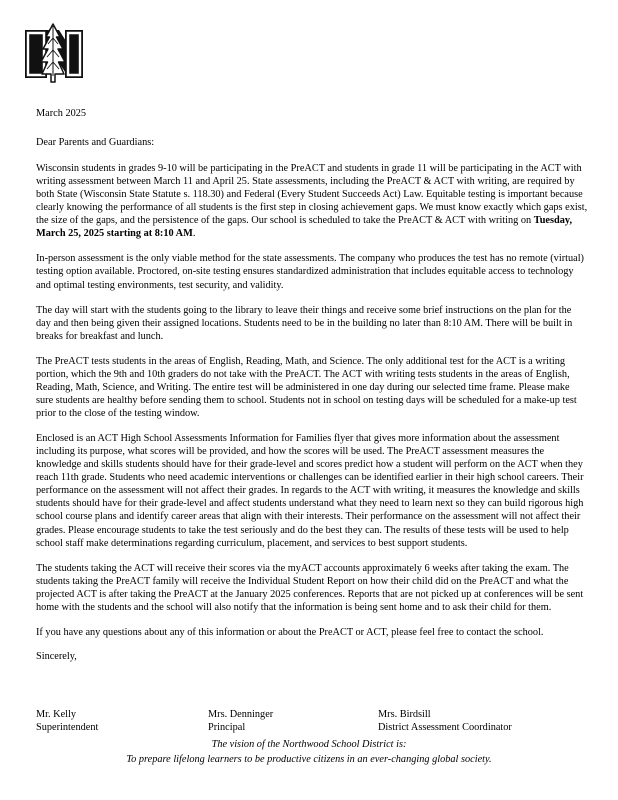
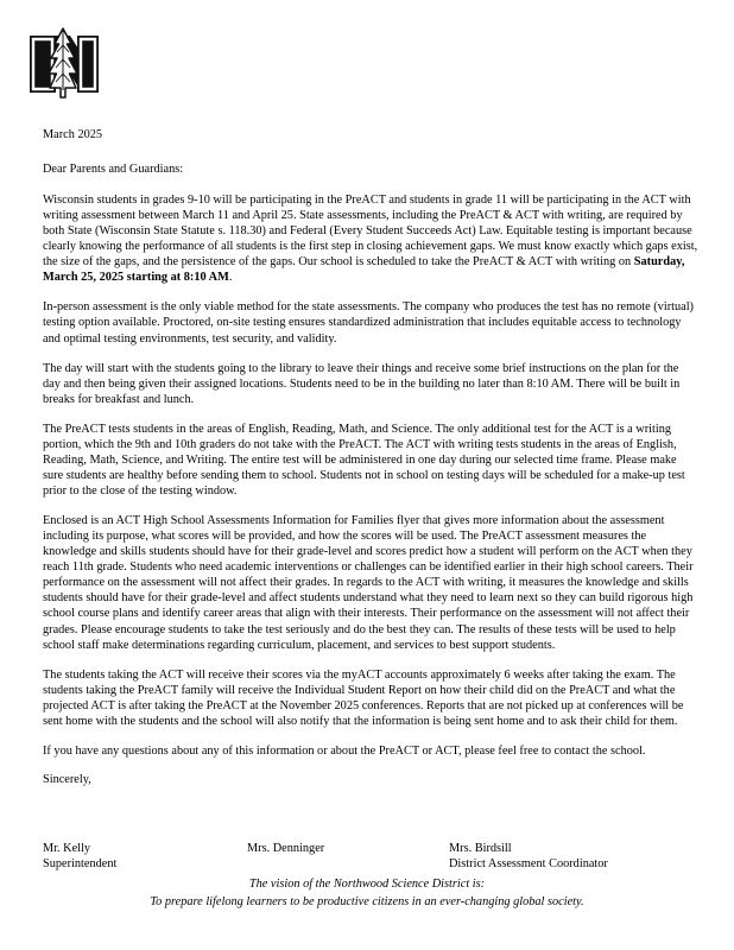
  March 2025
  Dear Parents and Guardians:
- Wisconsin students in grades 9-10 will be participating in the PreACT and students in grade 11 will be participating in the ACT with writing assessment between March 11 and April 25. State assessments, including the PreACT & ACT with writing, are required by both State (Wisconsin State Statute s. 118.30) and Federal (Every Student Succeeds Act) Law. Equitable testing is important because clearly knowing the performance of all students is the first step in closing achievement gaps. We must know exactly which gaps exist, the size of the gaps, and the persistence of the gaps. Our school is scheduled to take the PreACT & ACT with writing on Tuesday, March 25, 2025 starting at 8:10 AM.
+ Wisconsin students in grades 9-10 will be participating in the PreACT and students in grade 11 will be participating in the ACT with writing assessment between March 11 and April 25. State assessments, including the PreACT & ACT with writing, are required by both State (Wisconsin State Statute s. 118.30) and Federal (Every Student Succeeds Act) Law. Equitable testing is important because clearly knowing the performance of all students is the first step in closing achievement gaps. We must know exactly which gaps exist, the size of the gaps, and the persistence of the gaps. Our school is scheduled to take the PreACT & ACT with writing on Saturday, March 25, 2025 starting at 8:10 AM.
  In-person assessment is the only viable method for the state assessments. The company who produces the test has no remote (virtual) testing option available. Proctored, on-site testing ensures standardized administration that includes equitable access to technology and optimal testing environments, test security, and validity.
  The day will start with the students going to the library to leave their things and receive some brief instructions on the plan for the day and then being given their assigned locations. Students need to be in the building no later than 8:10 AM. There will be built in breaks for breakfast and lunch.
  The PreACT tests students in the areas of English, Reading, Math, and Science. The only additional test for the ACT is a writing portion, which the 9th and 10th graders do not take with the PreACT. The ACT with writing tests students in the areas of English, Reading, Math, Science, and Writing. The entire test will be administered in one day during our selected time frame. Please make sure students are healthy before sending them to school. Students not in school on testing days will be scheduled for a make-up test prior to the close of the testing window.
  Enclosed is an ACT High School Assessments Information for Families flyer that gives more information about the assessment including its purpose, what scores will be provided, and how the scores will be used. The PreACT assessment measures the knowledge and skills students should have for their grade-level and scores predict how a student will perform on the ACT when they reach 11th grade. Students who need academic interventions or challenges can be identified earlier in their high school careers. Their performance on the assessment will not affect their grades. In regards to the ACT with writing, it measures the knowledge and skills students should have for their grade-level and affect students understand what they need to learn next so they can build rigorous high school course plans and identify career areas that align with their interests. Their performance on the assessment will not affect their grades. Please encourage students to take the test seriously and do the best they can. The results of these tests will be used to help school staff make determinations regarding curriculum, placement, and services to best support students.
- The students taking the ACT will receive their scores via the myACT accounts approximately 6 weeks after taking the exam. The students taking the PreACT family will receive the Individual Student Report on how their child did on the PreACT and what the projected ACT is after taking the PreACT at the January 2025 conferences. Reports that are not picked up at conferences will be sent home with the students and the school will also notify that the information is being sent home and to ask their child for them.
+ The students taking the ACT will receive their scores via the myACT accounts approximately 6 weeks after taking the exam. The students taking the PreACT family will receive the Individual Student Report on how their child did on the PreACT and what the projected ACT is after taking the PreACT at the November 2025 conferences. Reports that are not picked up at conferences will be sent home with the students and the school will also notify that the information is being sent home and to ask their child for them.
  If you have any questions about any of this information or about the PreACT or ACT, please feel free to contact the school.
  Sincerely,
  Mr. Kelly
  Superintendent
  Mrs. Denninger
- Principal
  Mrs. Birdsill
  District Assessment Coordinator
- The vision of the Northwood School District is:
+ The vision of the Northwood Science District is:
  To prepare lifelong learners to be productive citizens in an ever-changing global society.
